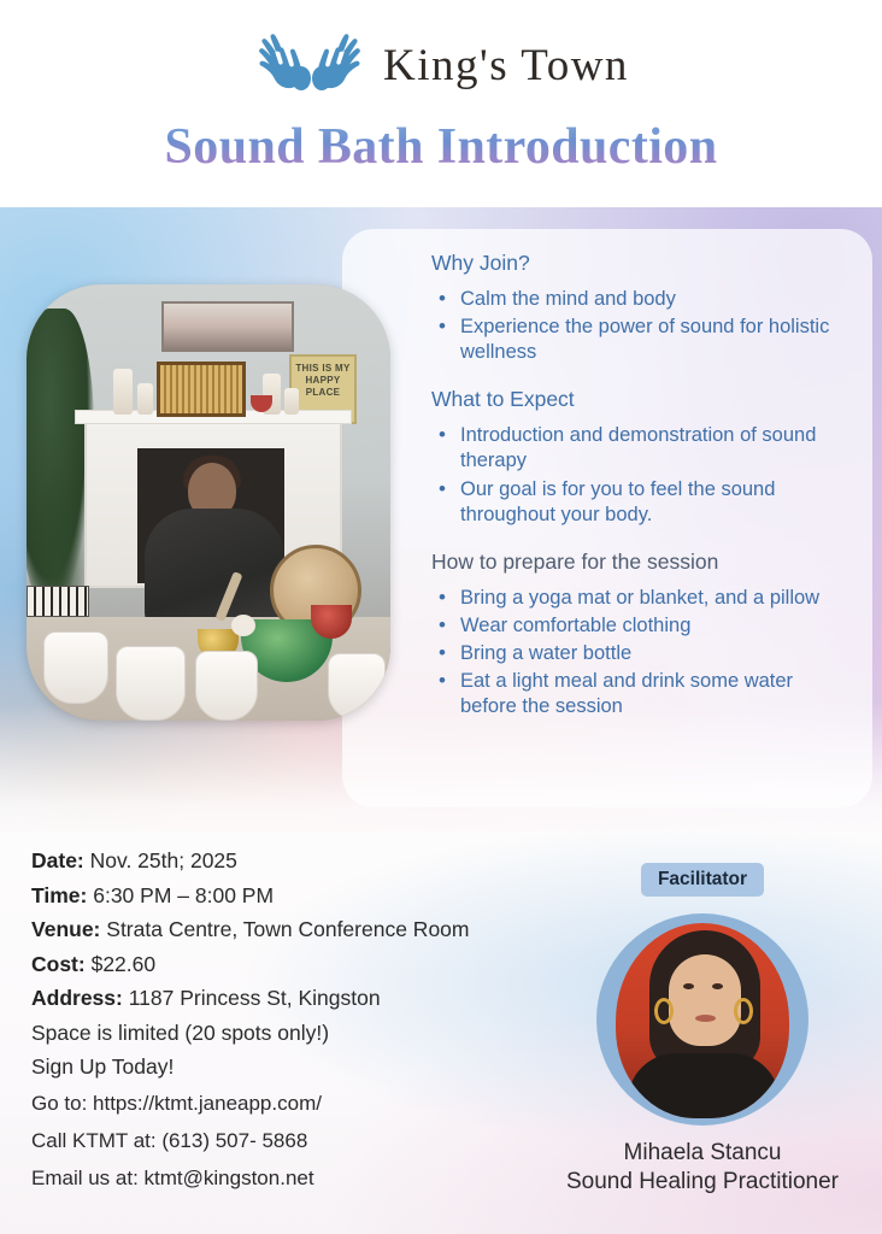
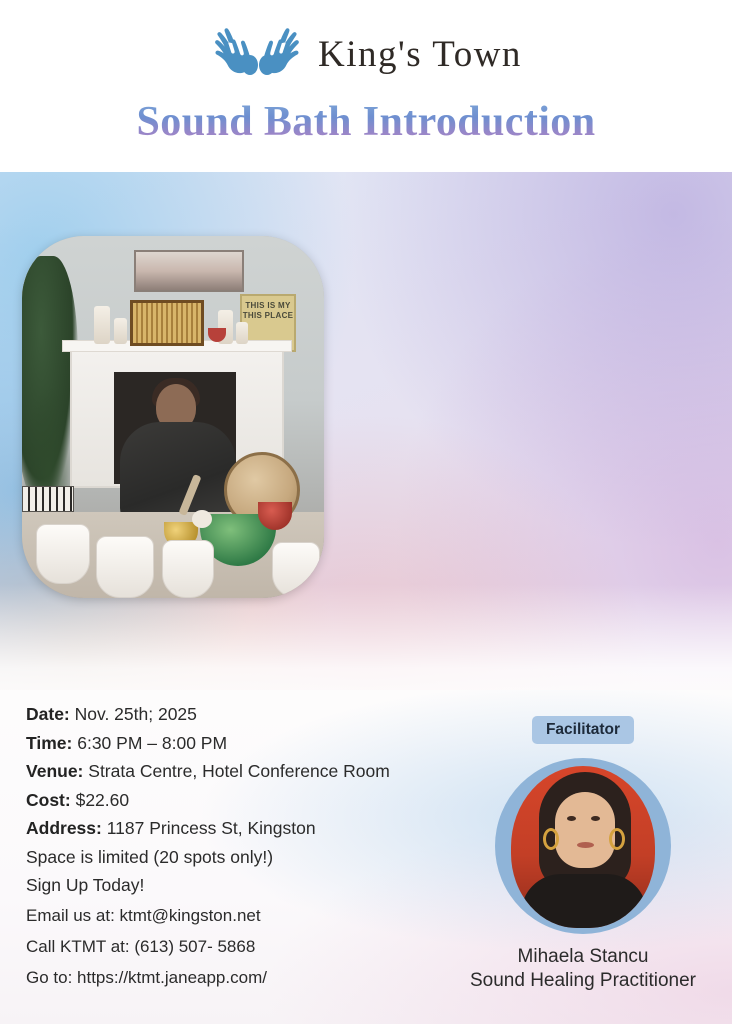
  King's Town
  Sound Bath Introduction
- THIS IS MY HAPPY PLACE
+ THIS IS MY THIS PLACE
- Why Join?
- Calm the mind and body
- Experience the power of sound for holistic wellness
- What to Expect
- Introduction and demonstration of sound therapy
- Our goal is for you to feel the sound throughout your body.
- How to prepare for the session
- Bring a yoga mat or blanket, and a pillow
- Wear comfortable clothing
- Bring a water bottle
- Eat a light meal and drink some water before the session
  Date: Nov. 25th; 2025
  Time: 6:30 PM – 8:00 PM
- Venue: Strata Centre, Town Conference Room
+ Venue: Strata Centre, Hotel Conference Room
  Cost: $22.60
  Address: 1187 Princess St, Kingston
  Space is limited (20 spots only!)
  Sign Up Today!
- Go to: https://ktmt.janeapp.com/
+ Email us at: ktmt@kingston.net
  Call KTMT at: (613) 507- 5868
- Email us at: ktmt@kingston.net
+ Go to: https://ktmt.janeapp.com/
  Facilitator
  Mihaela Stancu
  Sound Healing Practitioner
